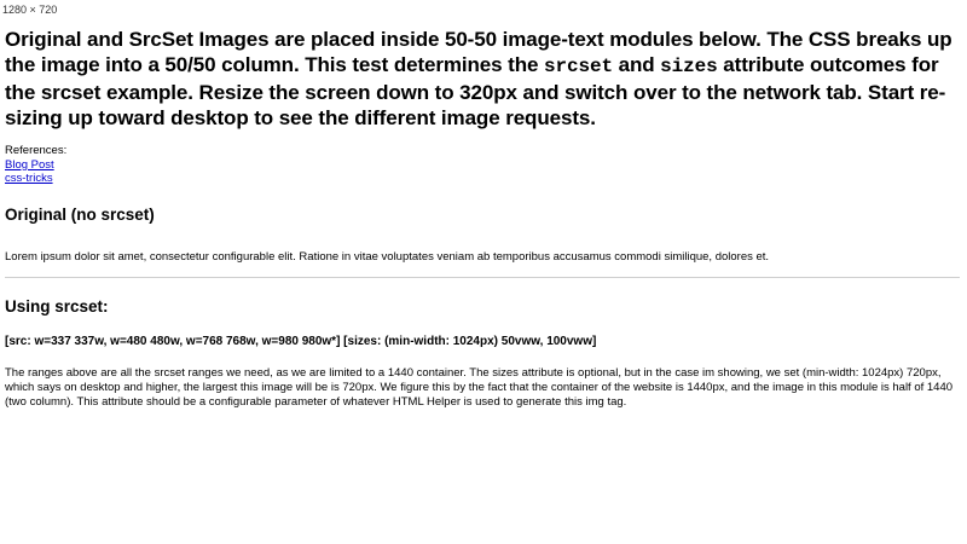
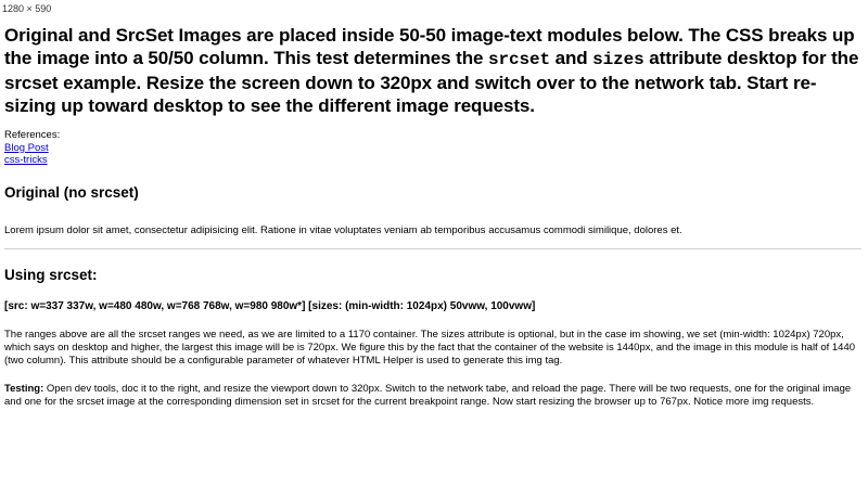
- 1280 × 720
+ 1280 × 590
- Original and SrcSet Images are placed inside 50-50 image-text modules below. The CSS breaks up the image into a 50/50 column. This test determines the srcset and sizes attribute outcomes for the srcset example. Resize the screen down to 320px and switch over to the network tab. Start re-sizing up toward desktop to see the different image requests.
+ Original and SrcSet Images are placed inside 50-50 image-text modules below. The CSS breaks up the image into a 50/50 column. This test determines the srcset and sizes attribute desktop for the srcset example. Resize the screen down to 320px and switch over to the network tab. Start re-sizing up toward desktop to see the different image requests.
  References:
  Blog Post
  css-tricks
  Original (no srcset)
- Lorem ipsum dolor sit amet, consectetur configurable elit. Ratione in vitae voluptates veniam ab temporibus accusamus commodi similique, dolores et.
+ Lorem ipsum dolor sit amet, consectetur adipisicing elit. Ratione in vitae voluptates veniam ab temporibus accusamus commodi similique, dolores et.
  Using srcset:
  [src: w=337 337w, w=480 480w, w=768 768w, w=980 980w*] [sizes: (min-width: 1024px) 50vww, 100vww]
- The ranges above are all the srcset ranges we need, as we are limited to a 1440 container. The sizes attribute is optional, but in the case im showing, we set (min-width: 1024px) 720px, which says on desktop and higher, the largest this image will be is 720px. We figure this by the fact that the container of the website is 1440px, and the image in this module is half of 1440 (two column). This attribute should be a configurable parameter of whatever HTML Helper is used to generate this img tag.
+ The ranges above are all the srcset ranges we need, as we are limited to a 1170 container. The sizes attribute is optional, but in the case im showing, we set (min-width: 1024px) 720px, which says on desktop and higher, the largest this image will be is 720px. We figure this by the fact that the container of the website is 1440px, and the image in this module is half of 1440 (two column). This attribute should be a configurable parameter of whatever HTML Helper is used to generate this img tag.
+ Testing: Open dev tools, doc it to the right, and resize the viewport down to 320px. Switch to the network tabe, and reload the page. There will be two requests, one for the original image and one for the srcset image at the corresponding dimension set in srcset for the current breakpoint range. Now start resizing the browser up to 767px. Notice more img requests.
